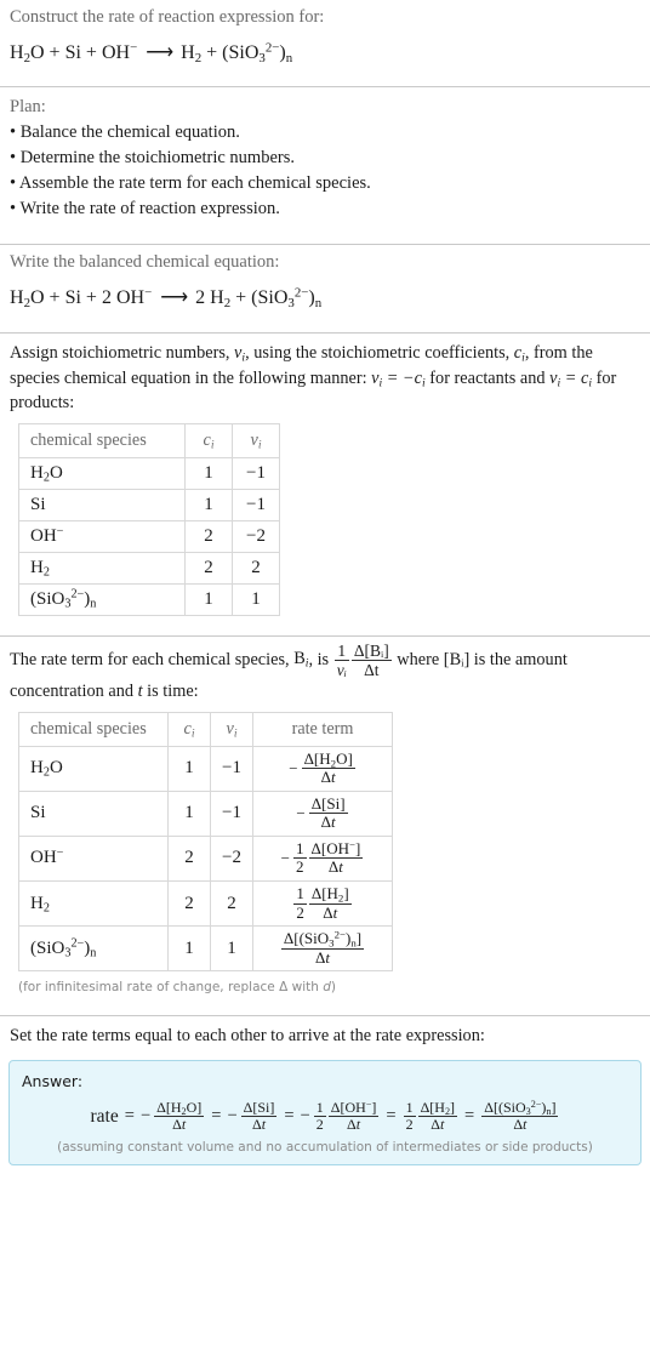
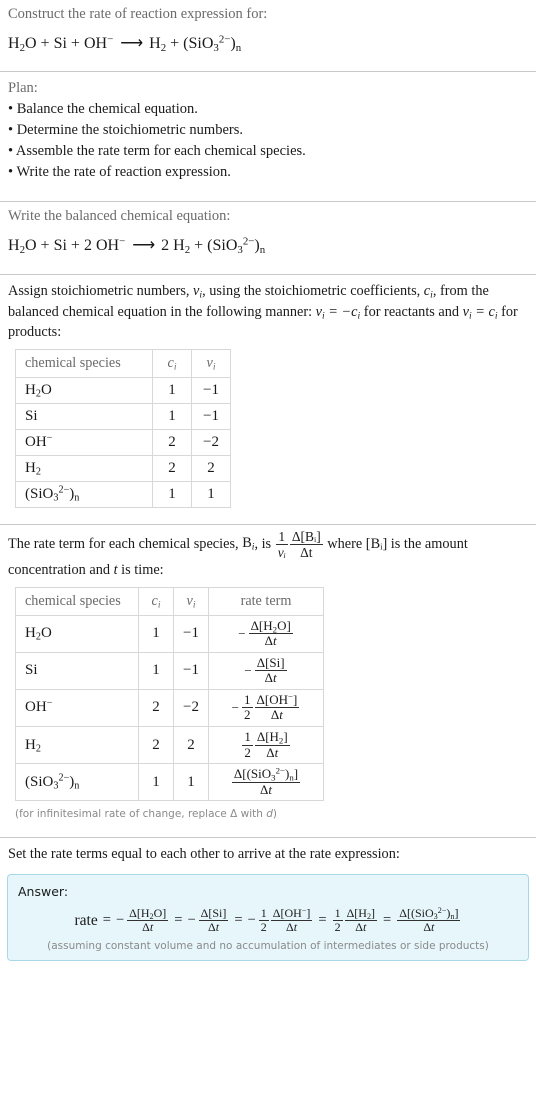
  Construct the rate of reaction expression for:
  H2O + Si + OH− ⟶ H2 + (SiO32−)n
  Plan:
  • Balance the chemical equation.
  • Determine the stoichiometric numbers.
  • Assemble the rate term for each chemical species.
  • Write the rate of reaction expression.
  Write the balanced chemical equation:
  H2O + Si + 2 OH− ⟶ 2 H2 + (SiO32−)n
- Assign stoichiometric numbers, νi, using the stoichiometric coefficients, ci, from the species chemical equation in the following manner: νi = −ci for reactants and νi = ci for products:
+ Assign stoichiometric numbers, νi, using the stoichiometric coefficients, ci, from the balanced chemical equation in the following manner: νi = −ci for reactants and νi = ci for products:
  chemical species	ci	νi
  H2O	1	−1
  Si	1	−1
  OH−	2	−2
  H2	2	2
  (SiO32−)n	1	1
  The rate term for each chemical species, Bi, is
  1
  νᵢ
  Δ[Bᵢ]
  Δt
  where [Bᵢ] is the amount concentration and t is time:
  chemical species	ci	νi	rate term
  H2O	1	−1	−Δ[H2O]Δt
  Si	1	−1	−Δ[Si]Δt
  OH−	2	−2	−12Δ[OH−]Δt
  H2	2	2	12Δ[H2]Δt
  (SiO32−)n	1	1	Δ[(SiO32−)n]Δt
  (for infinitesimal rate of change, replace Δ with d)
  Set the rate terms equal to each other to arrive at the rate expression:
  Answer:
  rate = −
  Δ[H2O]
  Δt
  = −
  Δ[Si]
  Δt
  = −
  1
  2
  Δ[OH−]
  Δt
  =
  1
  2
  Δ[H2]
  Δt
  =
  Δ[(SiO32−)n]
  Δt
  (assuming constant volume and no accumulation of intermediates or side products)
